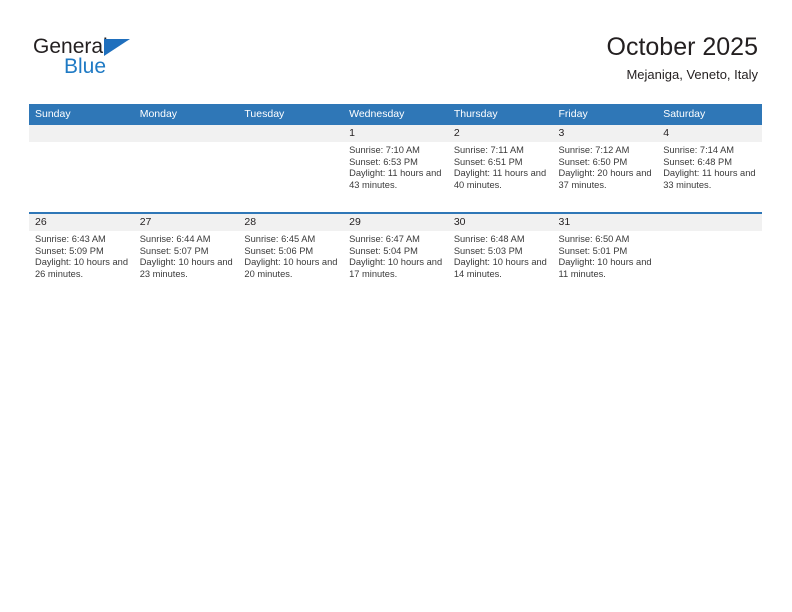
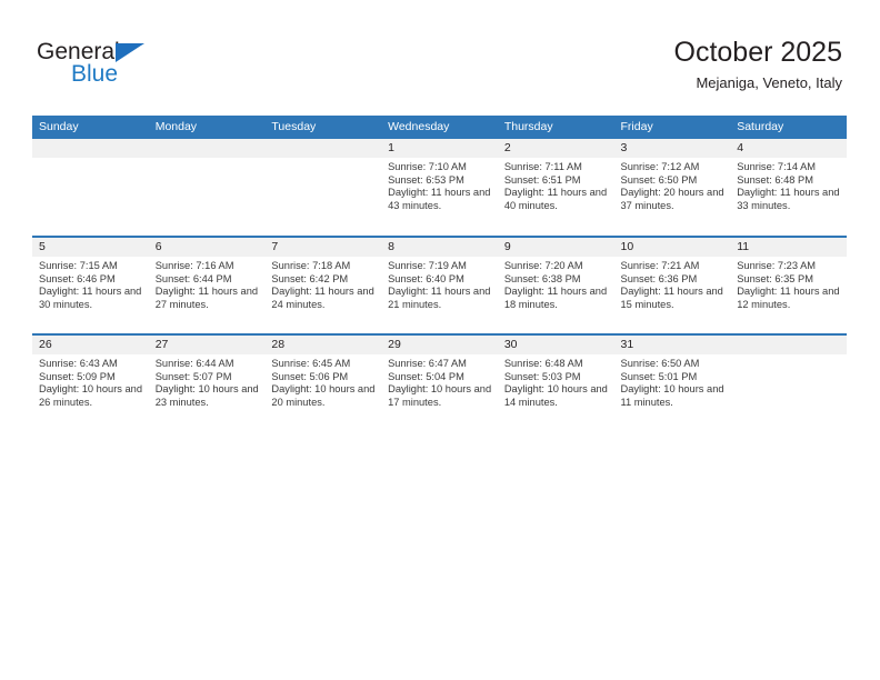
  General
  Blue
  October 2025
  Mejaniga, Veneto, Italy
  Sunday	Monday	Tuesday	Wednesday	Thursday	Friday	Saturday
  			1Sunrise: 7:10 AMSunset: 6:53 PMDaylight: 11 hours and 43 minutes.	2Sunrise: 7:11 AMSunset: 6:51 PMDaylight: 11 hours and 40 minutes.	3Sunrise: 7:12 AMSunset: 6:50 PMDaylight: 20 hours and 37 minutes.	4Sunrise: 7:14 AMSunset: 6:48 PMDaylight: 11 hours and 33 minutes.
+ 5Sunrise: 7:15 AMSunset: 6:46 PMDaylight: 11 hours and 30 minutes.	6Sunrise: 7:16 AMSunset: 6:44 PMDaylight: 11 hours and 27 minutes.	7Sunrise: 7:18 AMSunset: 6:42 PMDaylight: 11 hours and 24 minutes.	8Sunrise: 7:19 AMSunset: 6:40 PMDaylight: 11 hours and 21 minutes.	9Sunrise: 7:20 AMSunset: 6:38 PMDaylight: 11 hours and 18 minutes.	10Sunrise: 7:21 AMSunset: 6:36 PMDaylight: 11 hours and 15 minutes.	11Sunrise: 7:23 AMSunset: 6:35 PMDaylight: 11 hours and 12 minutes.
  26Sunrise: 6:43 AMSunset: 5:09 PMDaylight: 10 hours and 26 minutes.	27Sunrise: 6:44 AMSunset: 5:07 PMDaylight: 10 hours and 23 minutes.	28Sunrise: 6:45 AMSunset: 5:06 PMDaylight: 10 hours and 20 minutes.	29Sunrise: 6:47 AMSunset: 5:04 PMDaylight: 10 hours and 17 minutes.	30Sunrise: 6:48 AMSunset: 5:03 PMDaylight: 10 hours and 14 minutes.	31Sunrise: 6:50 AMSunset: 5:01 PMDaylight: 10 hours and 11 minutes.
